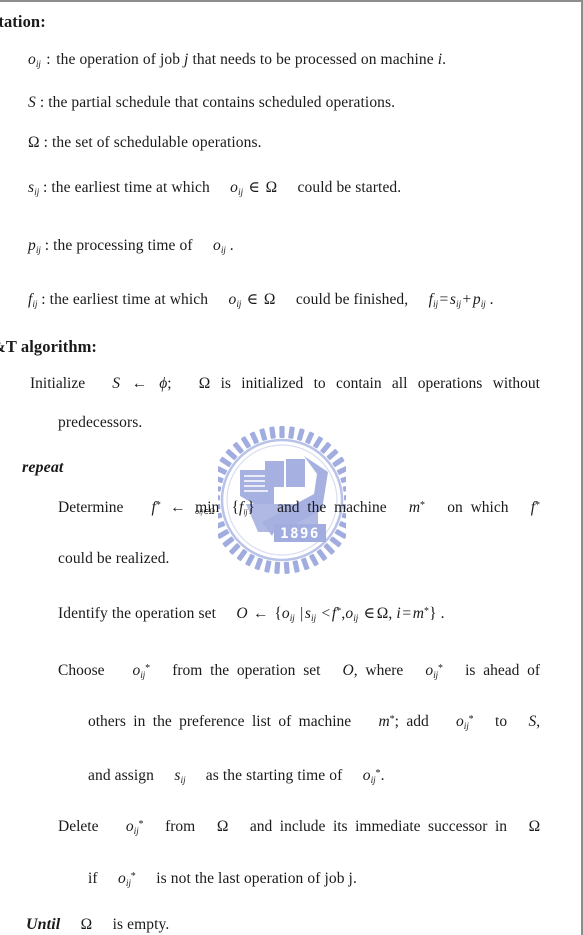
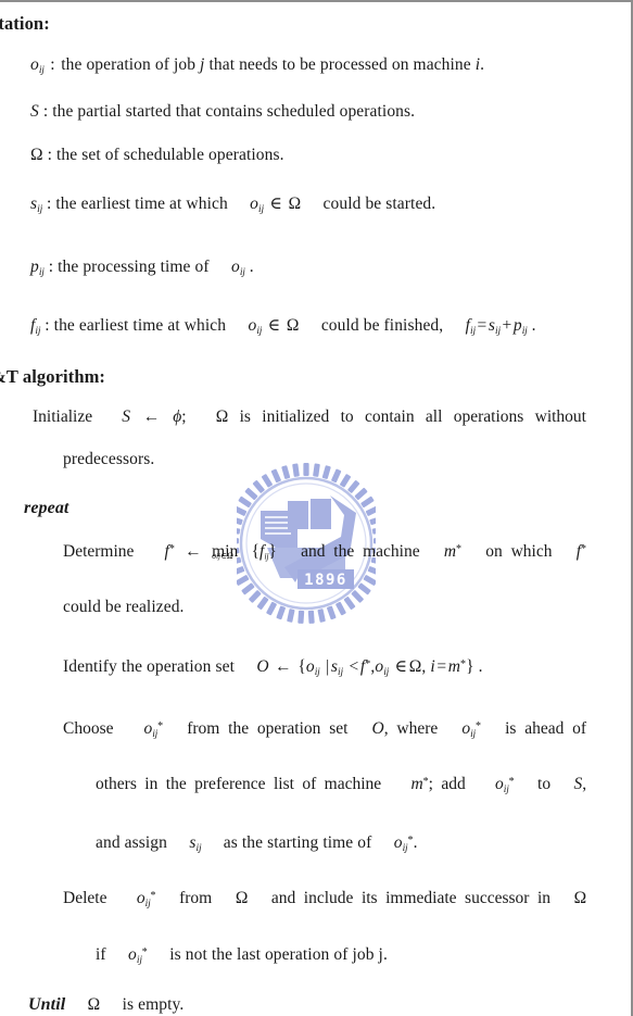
  1896
  tation:
  oij : the operation of job j that needs to be processed on machine i.
- S : the partial schedule that contains scheduled operations.
+ S : the partial started that contains scheduled operations.
  Ω : the set of schedulable operations.
  sij : the earliest time at which oij ∈ Ω could be started.
  pij : the processing time of oij .
  fij : the earliest time at which oij ∈ Ω could be finished, fij=sij+pij .
  T algorithm:
  Initialize S ← ϕ; Ω is initialized to contain all operations without
  predecessors.
  repeat
  Determine f* ←
  min
  oij∈Ω
  {fij} and the machine m* on which f*
  could be realized.
  Identify the operation set O ← {oij |sij <f*,oij ∈Ω, i=m*} .
  Choose oij* from the operation set O, where oij* is ahead of
  others in the preference list of machine m*; add oij* to S,
  and assign sij as the starting time of oij*.
  Delete oij* from Ω and include its immediate successor in Ω
  if oij* is not the last operation of job j.
  Until Ω is empty.
